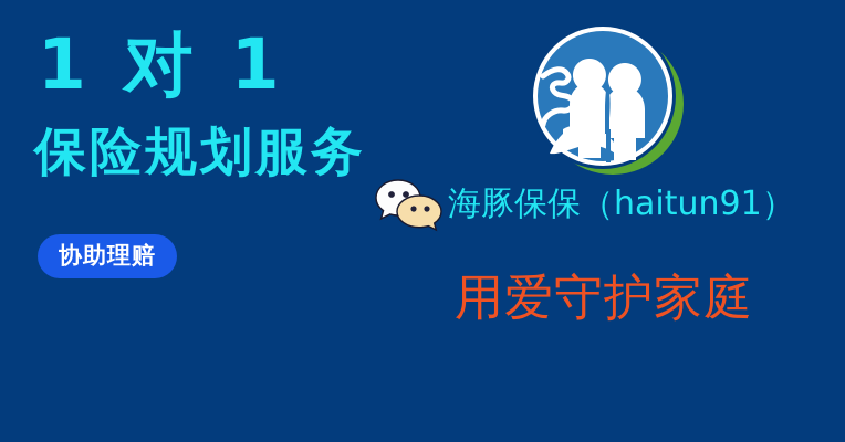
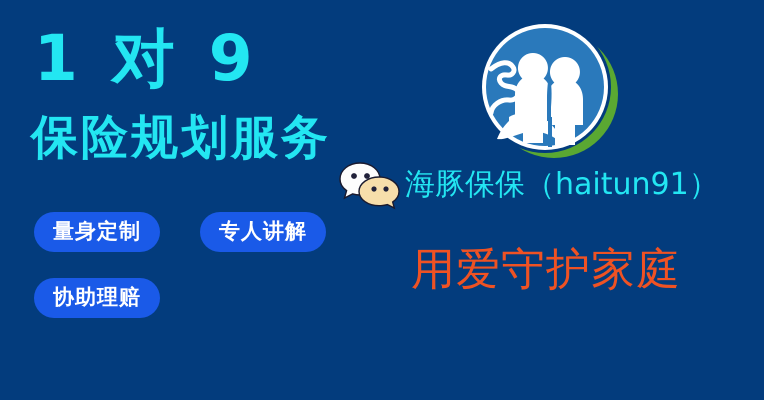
- 1 对 1
+ 1 对 9
  保险规划服务
+ 量身定制
+ 专人讲解
  协助理赔
  海豚保保（haitun91）
  用爱守护家庭
